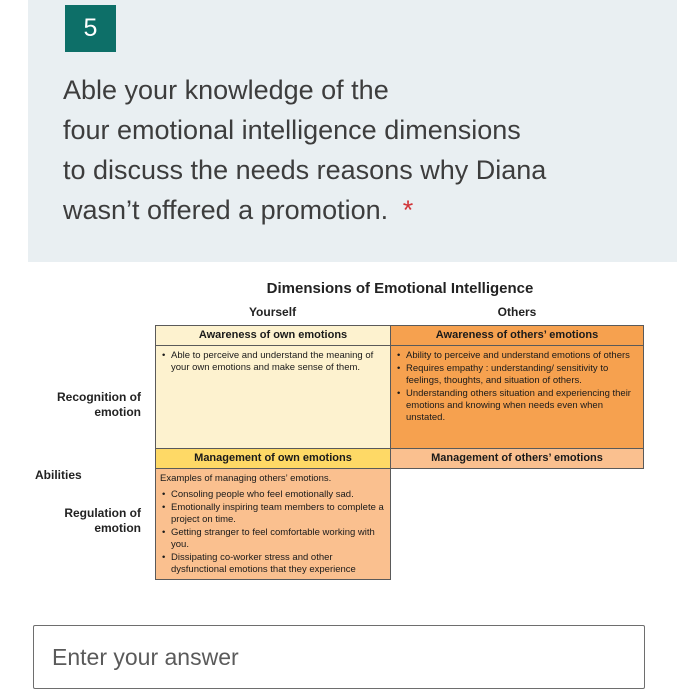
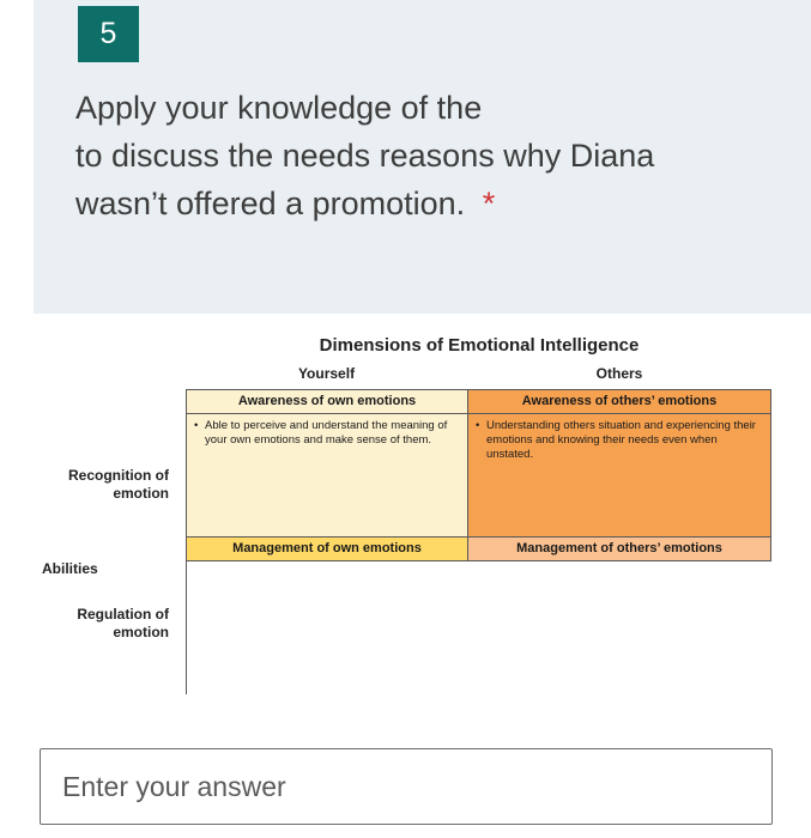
  5
- Able your knowledge of the
+ Apply your knowledge of the
- four emotional intelligence dimensions
  to discuss the needs reasons why Diana
  wasn’t offered a promotion. *
  Dimensions of Emotional Intelligence
  Yourself
  Others
  Abilities
  Recognition of emotion
  Regulation of emotion
  Awareness of own emotions
  Awareness of others’ emotions
  Able to perceive and understand the meaning of your own emotions and make sense of them.
- Ability to perceive and understand emotions of others
- Requires empathy : understanding/ sensitivity to feelings, thoughts, and situation of others.
- Understanding others situation and experiencing their emotions and knowing when needs even when unstated.
+ Understanding others situation and experiencing their emotions and knowing their needs even when unstated.
  Management of own emotions
  Management of others’ emotions
- Examples of managing others’ emotions.
- Consoling people who feel emotionally sad.
- Emotionally inspiring team members to complete a project on time.
- Getting stranger to feel comfortable working with you.
- Dissipating co-worker stress and other dysfunctional emotions that they experience
  Enter your answer
